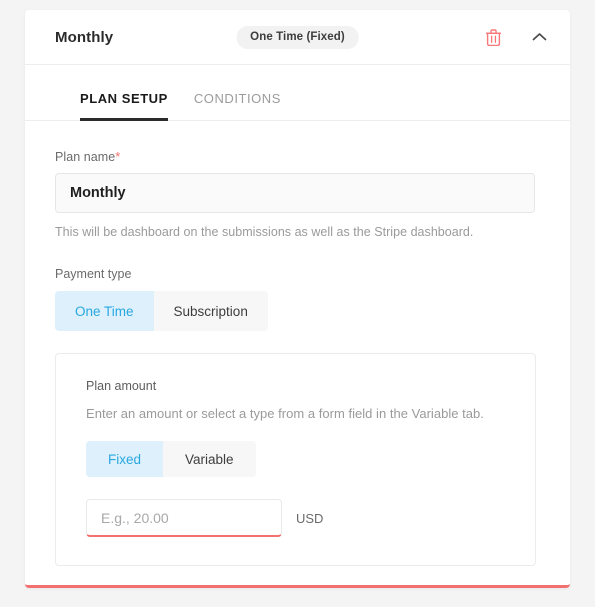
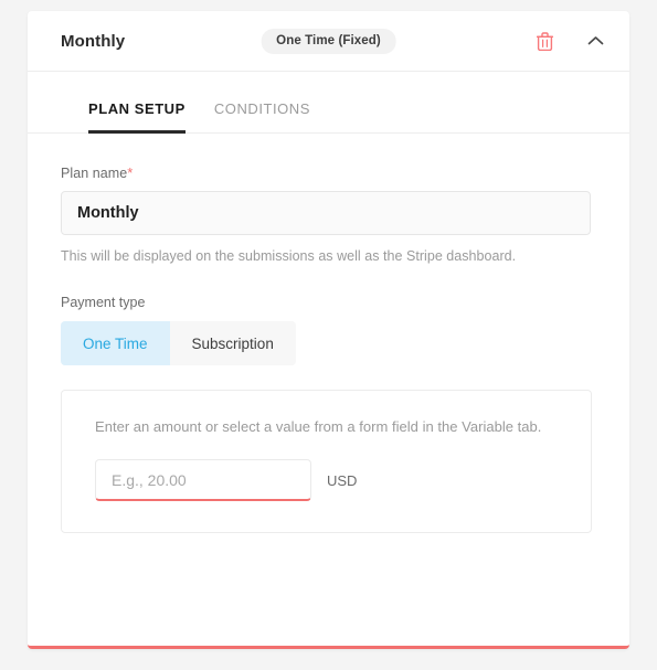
  Monthly
  One Time (Fixed)
  PLAN SETUP
  CONDITIONS
  Plan name*
  Monthly
- This will be dashboard on the submissions as well as the Stripe dashboard.
+ This will be displayed on the submissions as well as the Stripe dashboard.
  Payment type
  One Time
  Subscription
- Plan amount
- Enter an amount or select a type from a form field in the Variable tab.
+ Enter an amount or select a value from a form field in the Variable tab.
- Fixed
- Variable
  E.g., 20.00
  USD
